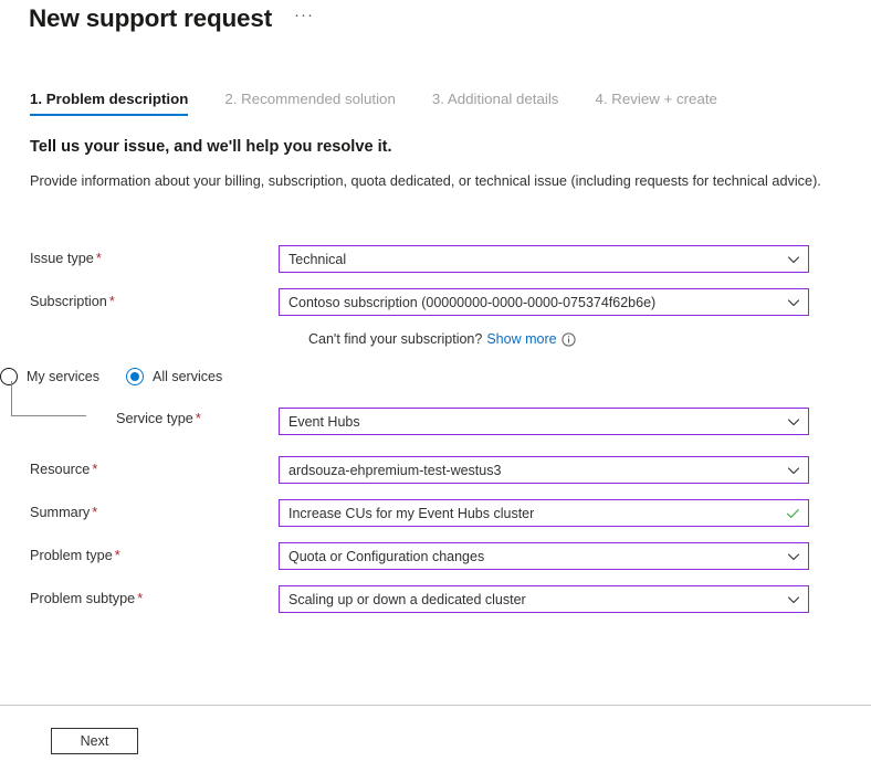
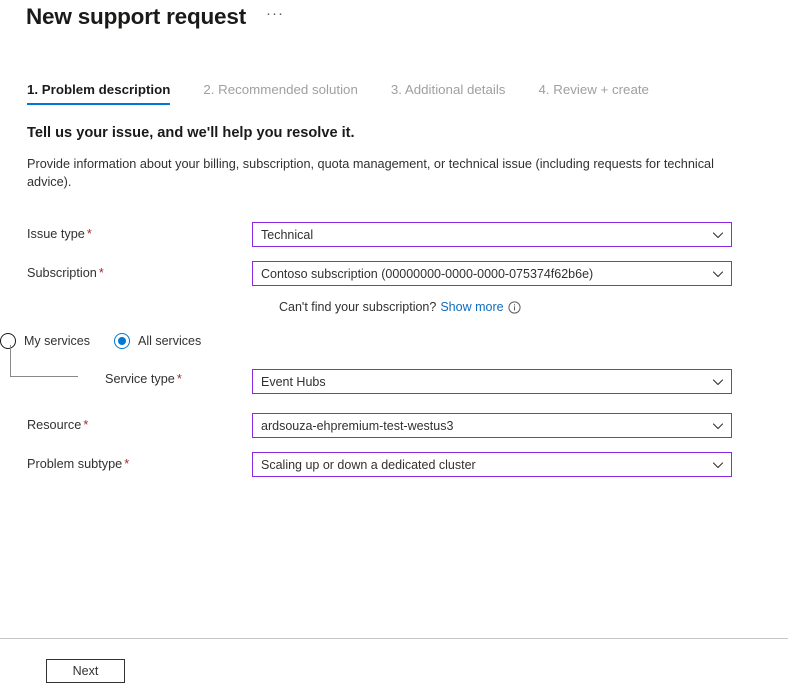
  New support request
  ···
  1. Problem description
  2. Recommended solution
  3. Additional details
  4. Review + create
  Tell us your issue, and we'll help you resolve it.
- Provide information about your billing, subscription, quota dedicated, or technical issue (including requests for technical advice).
+ Provide information about your billing, subscription, quota management, or technical issue (including requests for technical advice).
  Issue type *
  Technical
  Subscription *
  Contoso subscription (00000000-0000-0000-075374f62b6e)
  Can't find your subscription?
  Show more
  My services
  All services
  Service type *
  Event Hubs
  Resource *
  ardsouza-ehpremium-test-westus3
- Summary *
- Increase CUs for my Event Hubs cluster
- Problem type *
- Quota or Configuration changes
  Problem subtype *
  Scaling up or down a dedicated cluster
  Next
